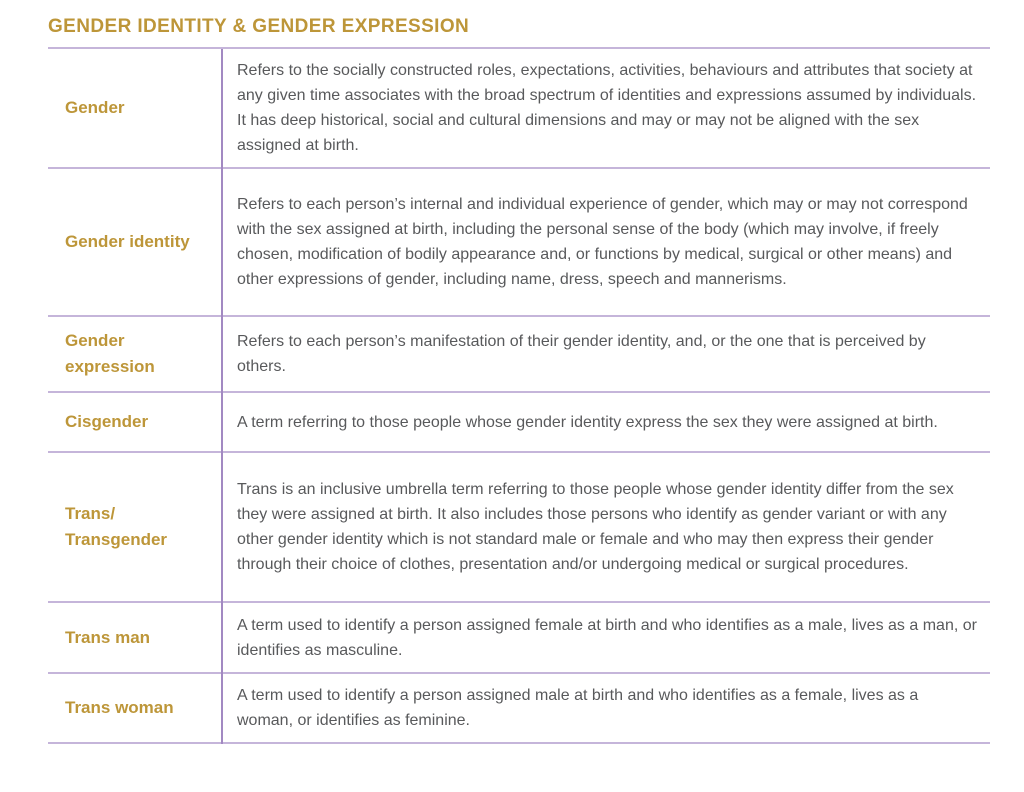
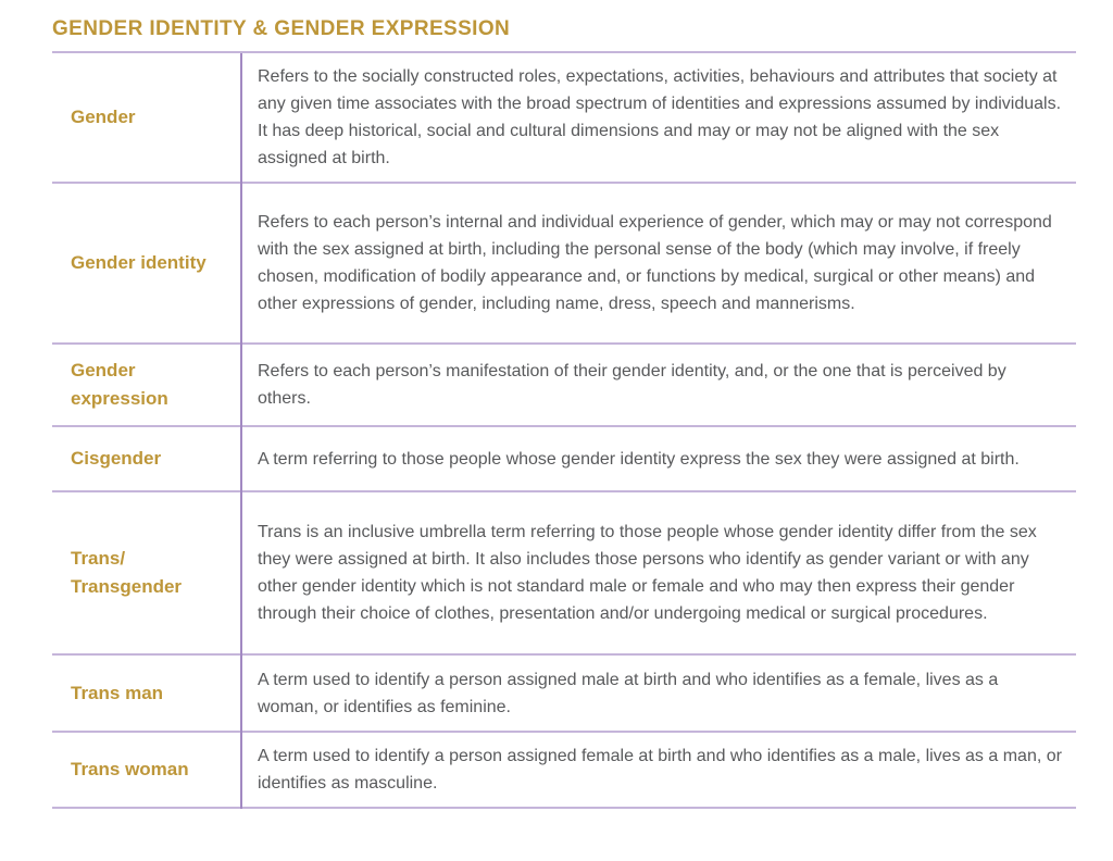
  GENDER IDENTITY & GENDER EXPRESSION
  Gender
  Refers to the socially constructed roles, expectations, activities, behaviours and attributes that society at any given time associates with the broad spectrum of identities and expressions assumed by individuals. It has deep historical, social and cultural dimensions and may or may not be aligned with the sex assigned at birth.
  Gender identity
  Refers to each person’s internal and individual experience of gender, which may or may not correspond with the sex assigned at birth, including the personal sense of the body (which may involve, if freely chosen, modification of bodily appearance and, or functions by medical, surgical or other means) and other expressions of gender, including name, dress, speech and mannerisms.
  Gender expression
  Refers to each person’s manifestation of their gender identity, and, or the one that is perceived by others.
  Cisgender
  A term referring to those people whose gender identity express the sex they were assigned at birth.
  Trans/
  Transgender
  Trans is an inclusive umbrella term referring to those people whose gender identity differ from the sex they were assigned at birth. It also includes those persons who identify as gender variant or with any other gender identity which is not standard male or female and who may then express their gender through their choice of clothes, presentation and/or undergoing medical or surgical procedures.
  Trans man
- A term used to identify a person assigned female at birth and who identifies as a male, lives as a man, or identifies as masculine.
+ A term used to identify a person assigned male at birth and who identifies as a female, lives as a woman, or identifies as feminine.
  Trans woman
- A term used to identify a person assigned male at birth and who identifies as a female, lives as a woman, or identifies as feminine.
+ A term used to identify a person assigned female at birth and who identifies as a male, lives as a man, or identifies as masculine.
